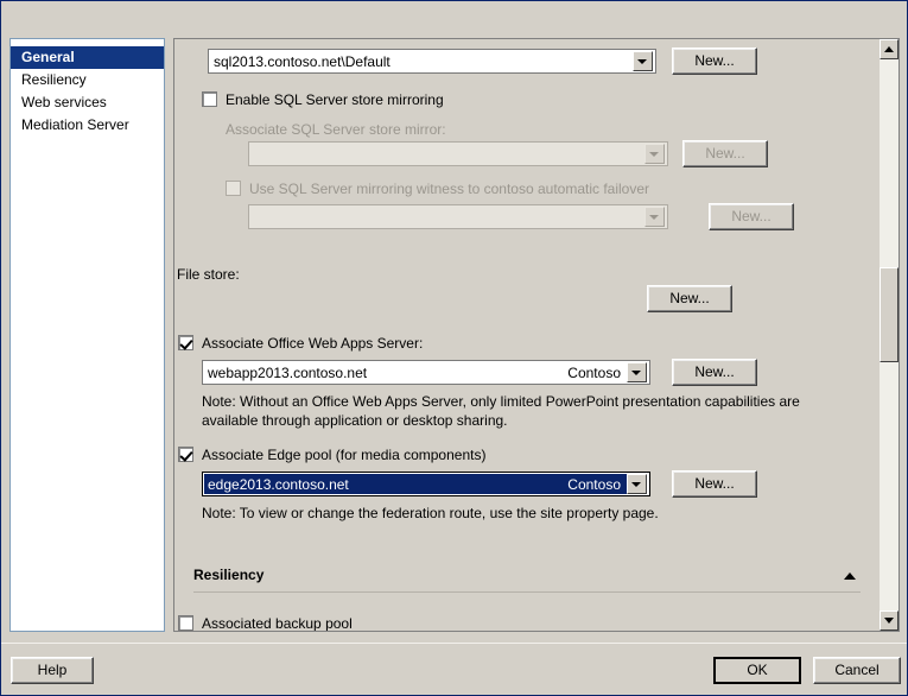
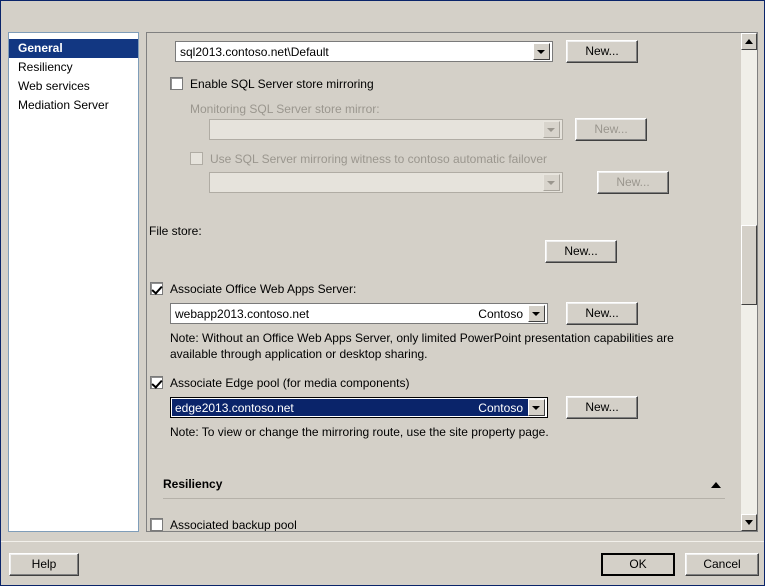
  General
  Resiliency
  Web services
  Mediation Server
  sql2013.contoso.net\Default
  New...
  Enable SQL Server store mirroring
- Associate SQL Server store mirror:
+ Monitoring SQL Server store mirror:
  New...
  Use SQL Server mirroring witness to contoso automatic failover
  New...
  File store:
  New...
  Associate Office Web Apps Server:
  webapp2013.contoso.net
  Contoso
  New...
  Note: Without an Office Web Apps Server, only limited PowerPoint presentation capabilities are available through application or desktop sharing.
  Associate Edge pool (for media components)
  edge2013.contoso.net
  Contoso
  New...
- Note: To view or change the federation route, use the site property page.
+ Note: To view or change the mirroring route, use the site property page.
  Resiliency
  Associated backup pool
  Help
  OK
  Cancel
